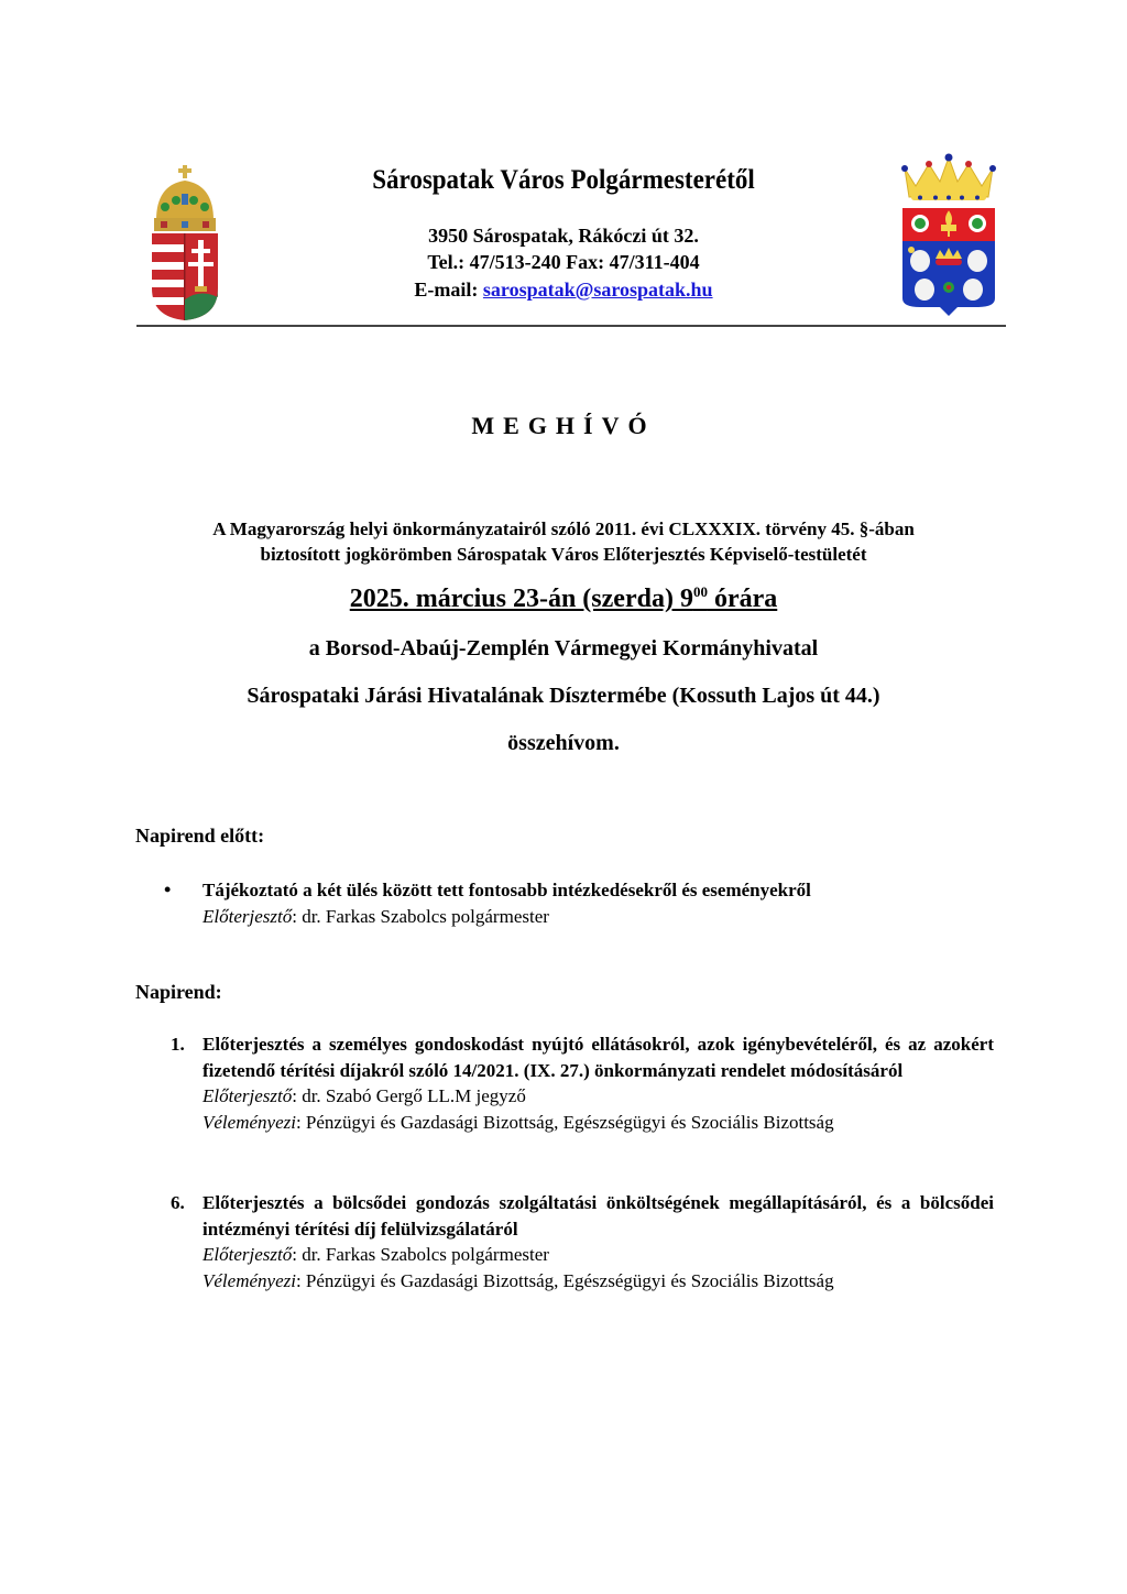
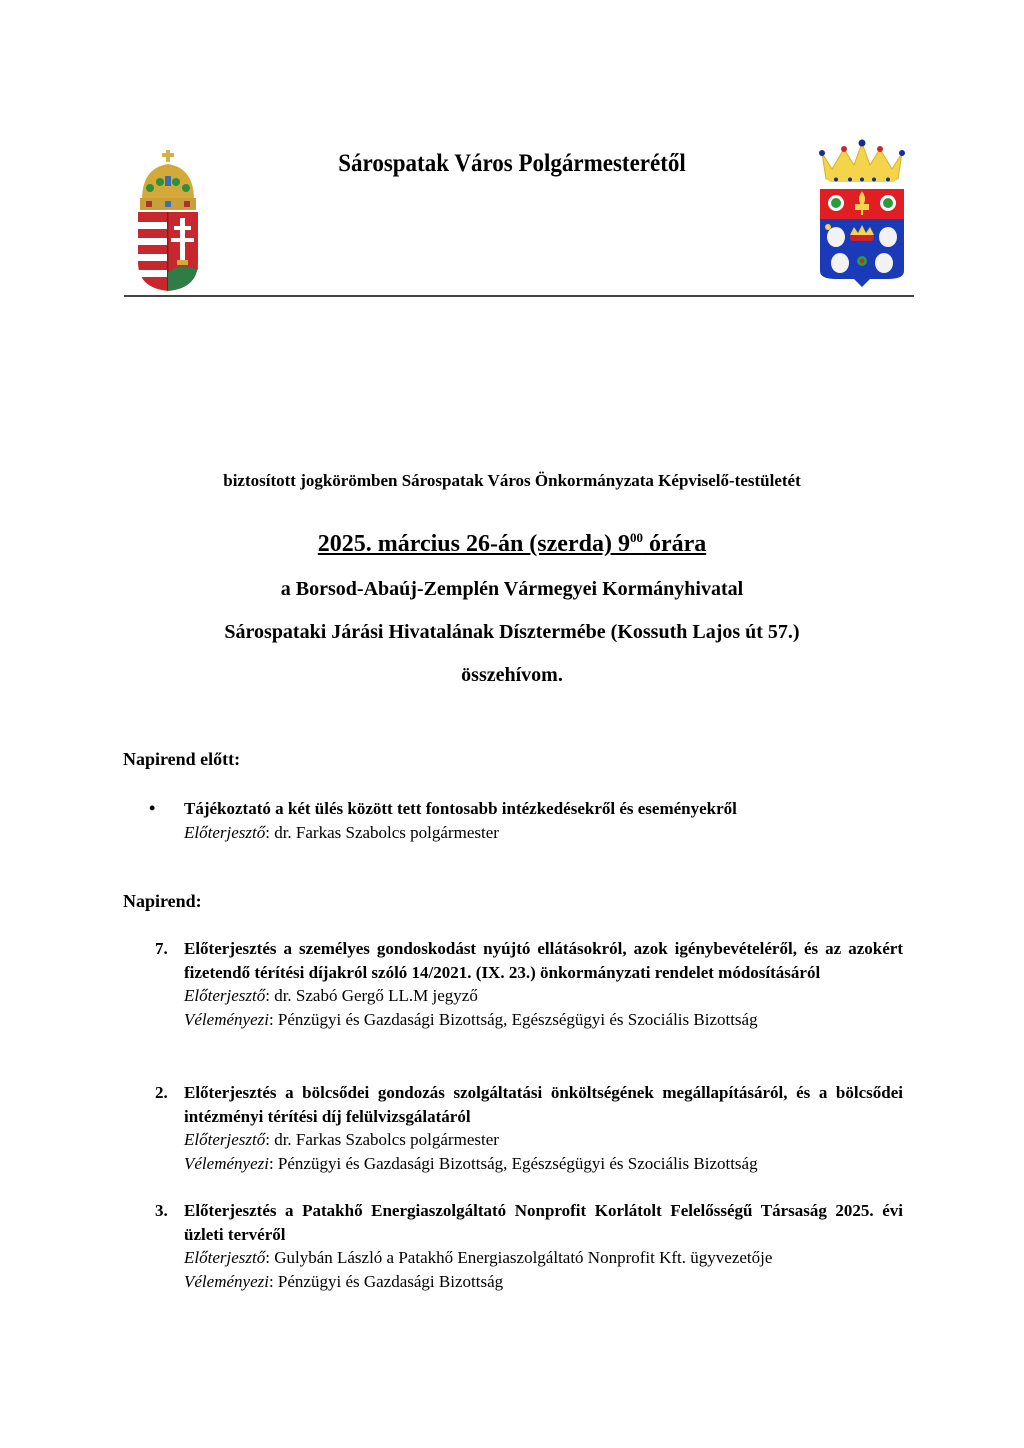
  Sárospatak Város Polgármesterétől
- 3950 Sárospatak, Rákóczi út 32.
- Tel.: 47/513-240 Fax: 47/311-404
- E-mail: sarospatak@sarospatak.hu
- MEGHÍVÓ
- A Magyarország helyi önkormányzatairól szóló 2011. évi CLXXXIX. törvény 45. §-ában
- biztosított jogkörömben Sárospatak Város Előterjesztés Képviselő-testületét
+ biztosított jogkörömben Sárospatak Város Önkormányzata Képviselő-testületét
- 2025. március 23-án (szerda) 900 órára
+ 2025. március 26-án (szerda) 900 órára
  a Borsod-Abaúj-Zemplén Vármegyei Kormányhivatal
- Sárospataki Járási Hivatalának Dísztermébe (Kossuth Lajos út 44.)
+ Sárospataki Járási Hivatalának Dísztermébe (Kossuth Lajos út 57.)
  összehívom.
  Napirend előtt:
  •
  Tájékoztató a két ülés között tett fontosabb intézkedésekről és eseményekről
  Előterjesztő: dr. Farkas Szabolcs polgármester
  Napirend:
- 1.
+ 7.
- Előterjesztés a személyes gondoskodást nyújtó ellátásokról, azok igénybevételéről, és az azokért fizetendő térítési díjakról szóló 14/2021. (IX. 27.) önkormányzati rendelet módosításáról
+ Előterjesztés a személyes gondoskodást nyújtó ellátásokról, azok igénybevételéről, és az azokért fizetendő térítési díjakról szóló 14/2021. (IX. 23.) önkormányzati rendelet módosításáról
  Előterjesztő: dr. Szabó Gergő LL.M jegyző
  Véleményezi: Pénzügyi és Gazdasági Bizottság, Egészségügyi és Szociális Bizottság
- 6.
+ 2.
  Előterjesztés a bölcsődei gondozás szolgáltatási önköltségének megállapításáról, és a bölcsődei intézményi térítési díj felülvizsgálatáról
  Előterjesztő: dr. Farkas Szabolcs polgármester
  Véleményezi: Pénzügyi és Gazdasági Bizottság, Egészségügyi és Szociális Bizottság
+ 3.
+ Előterjesztés a Patakhő Energiaszolgáltató Nonprofit Korlátolt Felelősségű Társaság 2025. évi üzleti tervéről
+ Előterjesztő: Gulybán László a Patakhő Energiaszolgáltató Nonprofit Kft. ügyvezetője
+ Véleményezi: Pénzügyi és Gazdasági Bizottság
